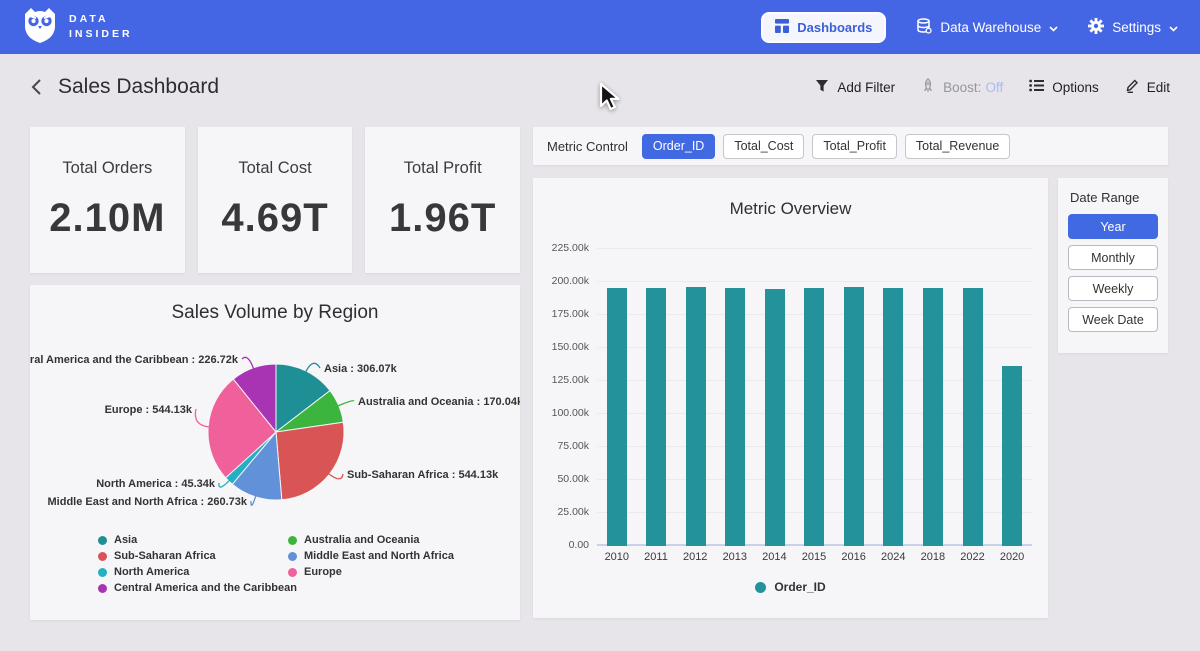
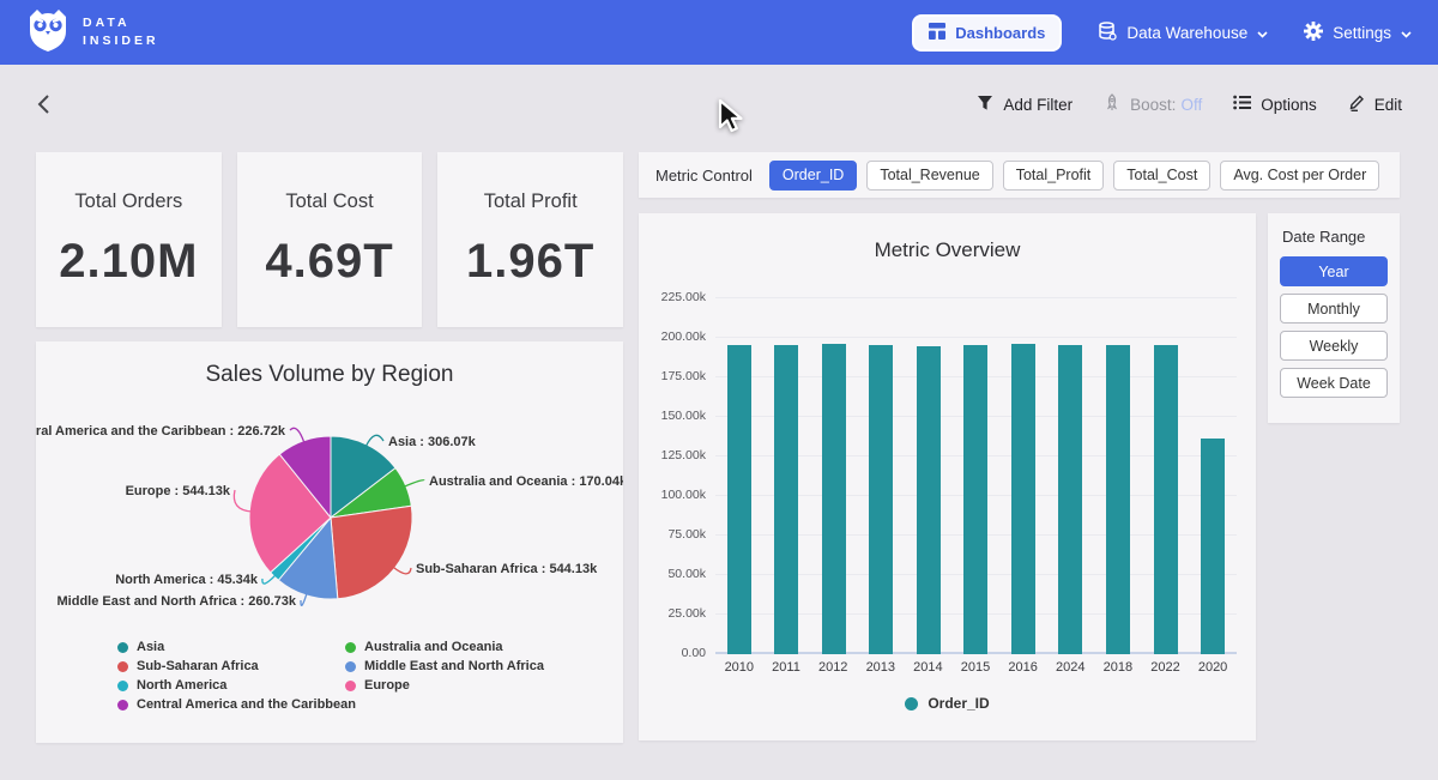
  DATA
  INSIDER
  Dashboards
  Data Warehouse
  Settings
- Sales Dashboard
  Add Filter
  Boost:
  Off
  Options
  Edit
  Total Orders
  2.10M
  Total Cost
  4.69T
  Total Profit
  1.96T
  Sales Volume by Region
  Asia : 306.07k
  Australia and Oceania : 170.04
  Sub-Saharan Africa : 544.13k
  Middle East and North Africa : 260.73k
  North America : 45.34k
  Europe : 544.13k
  ral America and the Caribbean : 226.72k
  Asia
  Sub-Saharan Africa
  North America
  Central America and the Caribbean
  Australia and Oceania
  Middle East and North Africa
  Europe
  Metric Control
  Order_ID
- Total_Cost
+ Total_Revenue
  Total_Profit
- Total_Revenue
+ Total_Cost
+ Avg. Cost per Order
  Metric Overview
  225.00k
  200.00k
  175.00k
  150.00k
  125.00k
  100.00k
  75.00k
  50.00k
  25.00k
  0.00
  2010
  2011
  2012
  2013
  2014
  2015
  2016
  2024
  2018
  2022
  2020
  Order_ID
  Date Range
  Year
  Monthly
  Weekly
  Week Date
